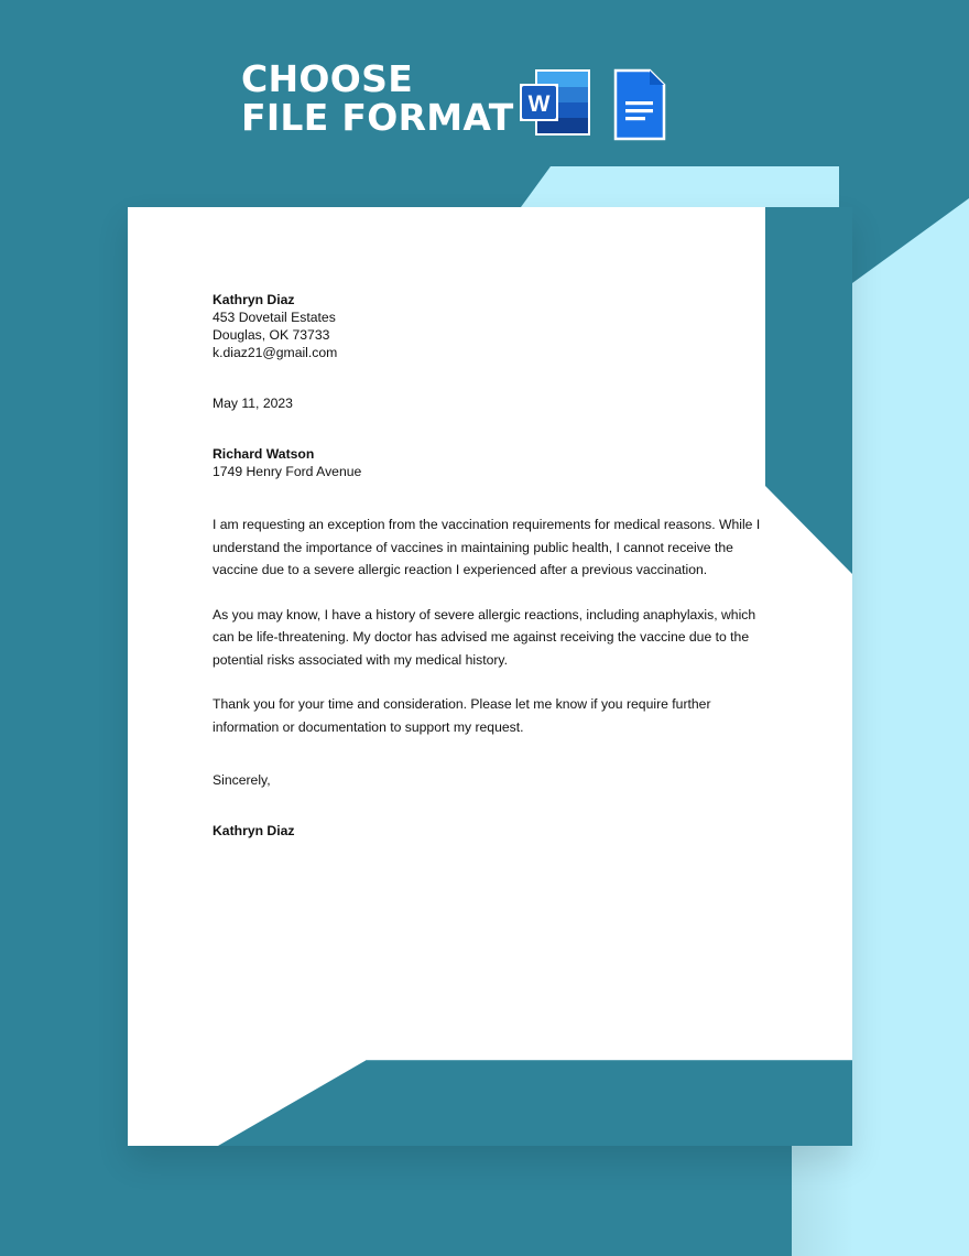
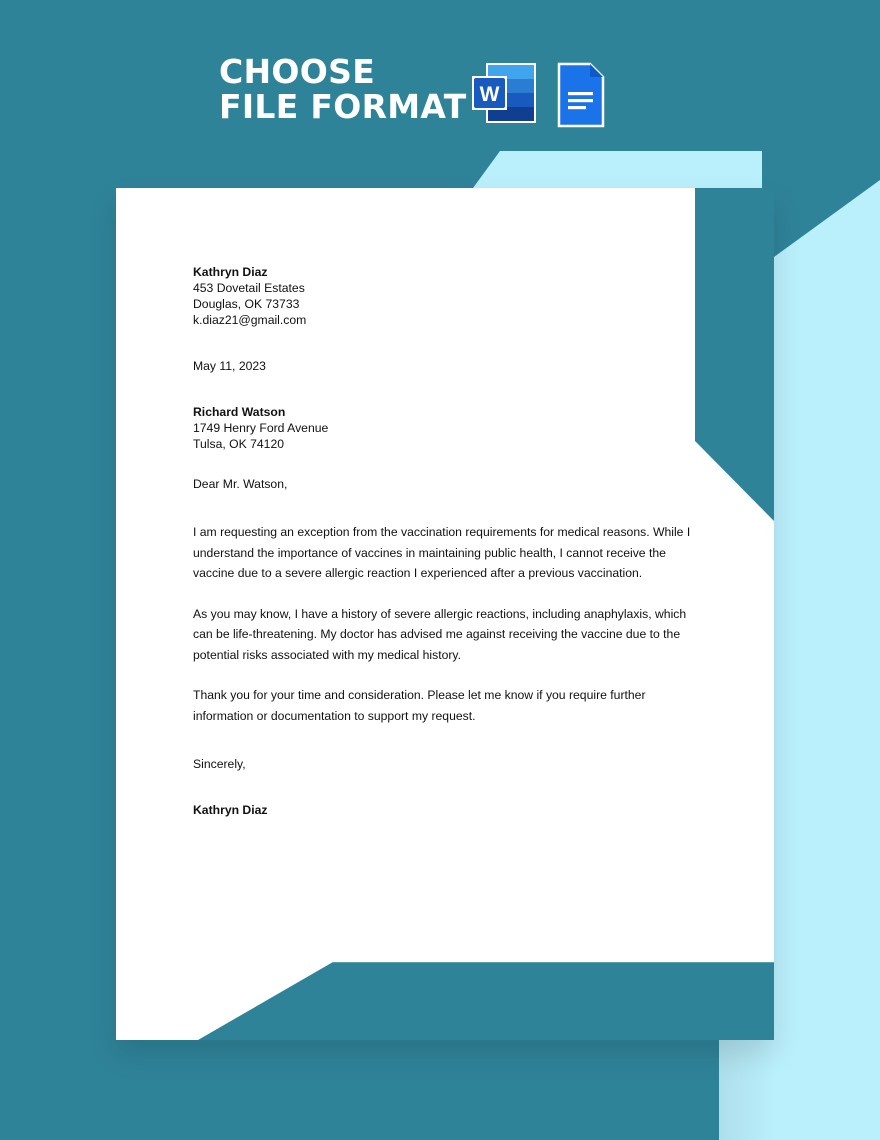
  CHOOSE
  FILE FORMAT
  W
  Kathryn Diaz
  453 Dovetail Estates
  Douglas, OK 73733
  k.diaz21@gmail.com
  May 11, 2023
  Richard Watson
  1749 Henry Ford Avenue
+ Tulsa, OK 74120
+ Dear Mr. Watson,
  I am requesting an exception from the vaccination requirements for medical reasons. While I understand the importance of vaccines in maintaining public health, I cannot receive the vaccine due to a severe allergic reaction I experienced after a previous vaccination.
  As you may know, I have a history of severe allergic reactions, including anaphylaxis, which can be life-threatening. My doctor has advised me against receiving the vaccine due to the potential risks associated with my medical history.
  Thank you for your time and consideration. Please let me know if you require further information or documentation to support my request.
  Sincerely,
  Kathryn Diaz
